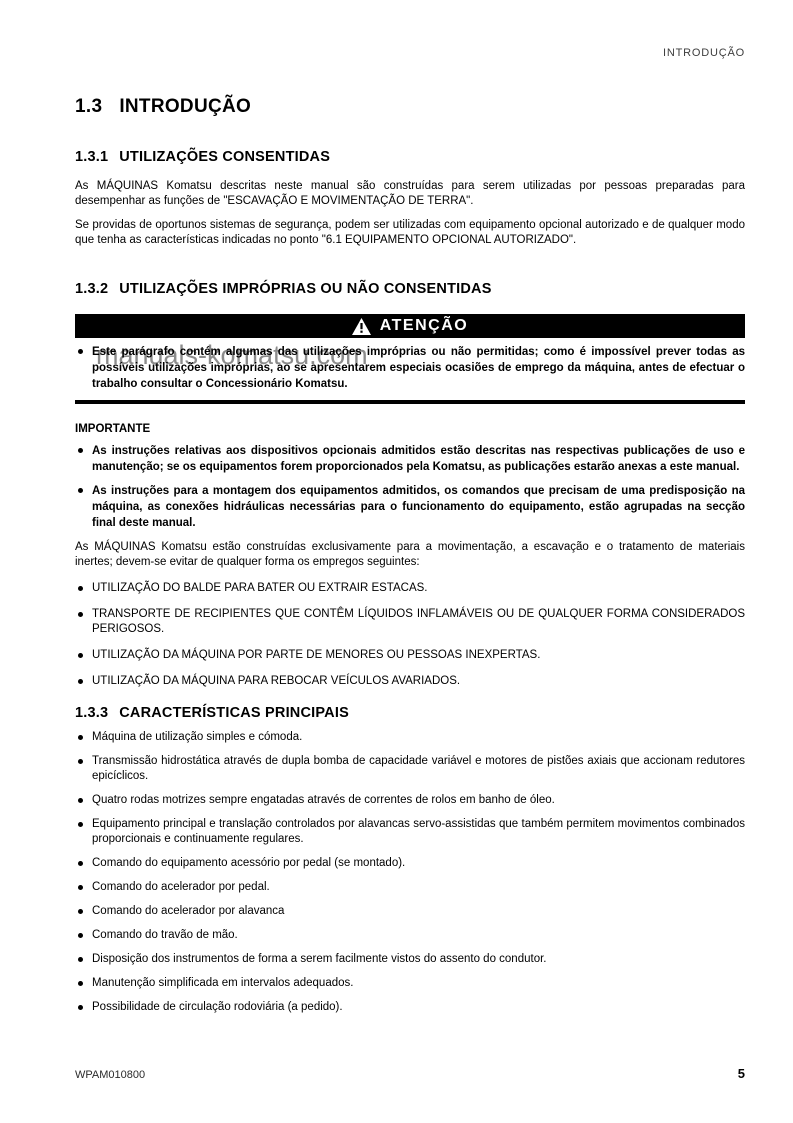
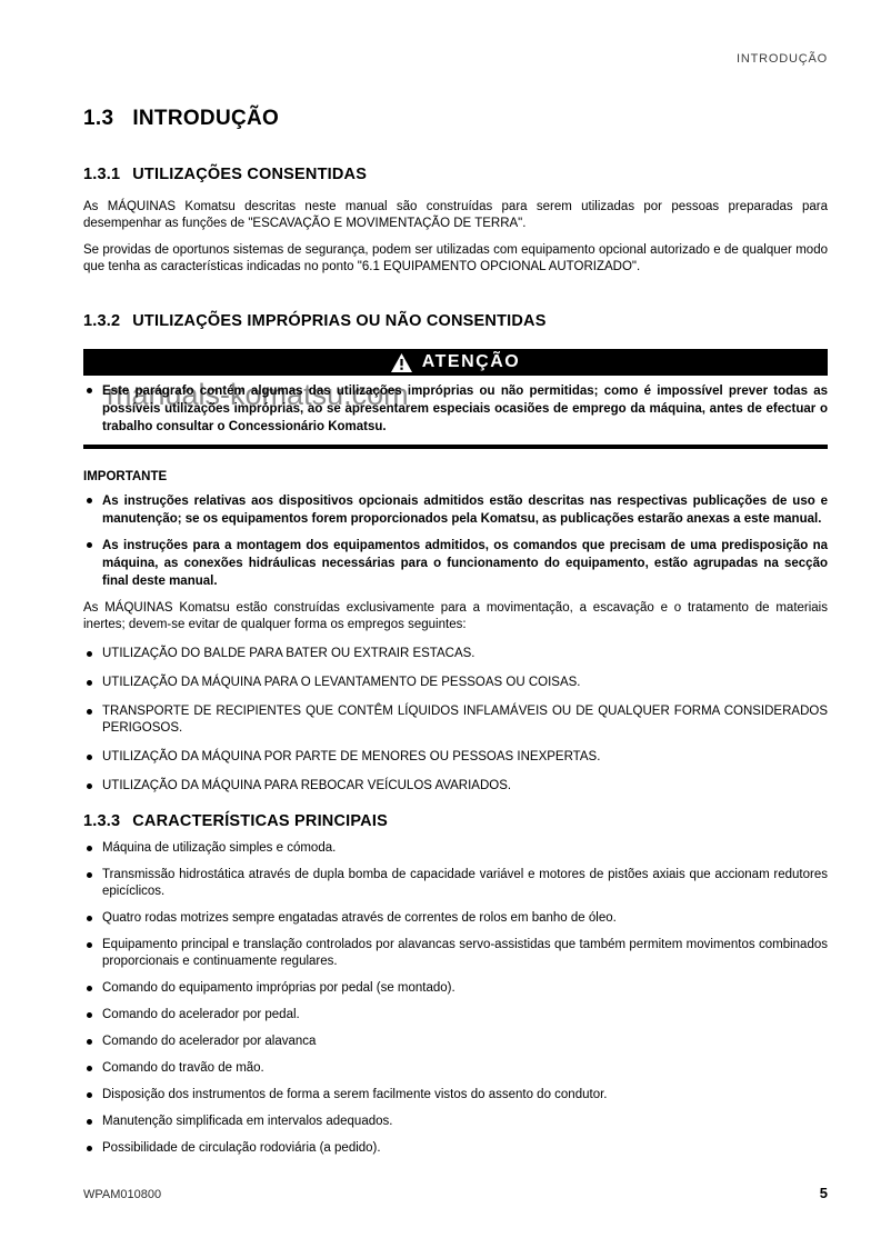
  manuals-komatsu.com
  INTRODUÇÃO
  1.3 INTRODUÇÃO
  1.3.1 UTILIZAÇÕES CONSENTIDAS
  As MÁQUINAS Komatsu descritas neste manual são construídas para serem utilizadas por pessoas preparadas para desempenhar as funções de "ESCAVAÇÃO E MOVIMENTAÇÃO DE TERRA".
  Se providas de oportunos sistemas de segurança, podem ser utilizadas com equipamento opcional autorizado e de qualquer modo que tenha as características indicadas no ponto "6.1 EQUIPAMENTO OPCIONAL AUTORIZADO".
  1.3.2 UTILIZAÇÕES IMPRÓPRIAS OU NÃO CONSENTIDAS
  ATENÇÃO
  Este parágrafo contém algumas das utilizações impróprias ou não permitidas; como é impossível prever todas as possíveis utilizações impróprias, ao se apresentarem especiais ocasiões de emprego da máquina, antes de efectuar o trabalho consultar o Concessionário Komatsu.
  IMPORTANTE
  As instruções relativas aos dispositivos opcionais admitidos estão descritas nas respectivas publicações de uso e manutenção; se os equipamentos forem proporcionados pela Komatsu, as publicações estarão anexas a este manual.
  As instruções para a montagem dos equipamentos admitidos, os comandos que precisam de uma predisposição na máquina, as conexões hidráulicas necessárias para o funcionamento do equipamento, estão agrupadas na secção final deste manual.
  As MÁQUINAS Komatsu estão construídas exclusivamente para a movimentação, a escavação e o tratamento de materiais inertes; devem-se evitar de qualquer forma os empregos seguintes:
  UTILIZAÇÃO DO BALDE PARA BATER OU EXTRAIR ESTACAS.
+ UTILIZAÇÃO DA MÁQUINA PARA O LEVANTAMENTO DE PESSOAS OU COISAS.
  TRANSPORTE DE RECIPIENTES QUE CONTÊM LÍQUIDOS INFLAMÁVEIS OU DE QUALQUER FORMA CONSIDERADOS PERIGOSOS.
  UTILIZAÇÃO DA MÁQUINA POR PARTE DE MENORES OU PESSOAS INEXPERTAS.
  UTILIZAÇÃO DA MÁQUINA PARA REBOCAR VEÍCULOS AVARIADOS.
  1.3.3 CARACTERÍSTICAS PRINCIPAIS
  Máquina de utilização simples e cómoda.
  Transmissão hidrostática através de dupla bomba de capacidade variável e motores de pistões axiais que accionam redutores epicíclicos.
  Quatro rodas motrizes sempre engatadas através de correntes de rolos em banho de óleo.
  Equipamento principal e translação controlados por alavancas servo-assistidas que também permitem movimentos combinados proporcionais e continuamente regulares.
- Comando do equipamento acessório por pedal (se montado).
+ Comando do equipamento impróprias por pedal (se montado).
  Comando do acelerador por pedal.
  Comando do acelerador por alavanca
  Comando do travão de mão.
  Disposição dos instrumentos de forma a serem facilmente vistos do assento do condutor.
  Manutenção simplificada em intervalos adequados.
  Possibilidade de circulação rodoviária (a pedido).
  WPAM010800
  5
